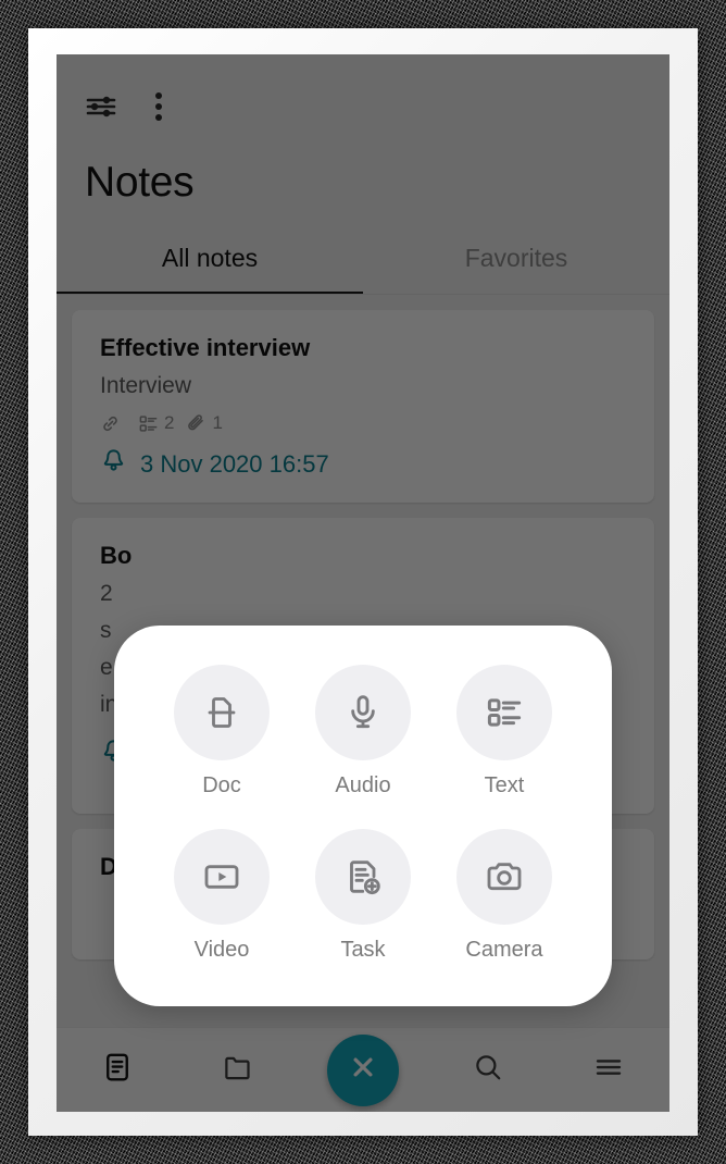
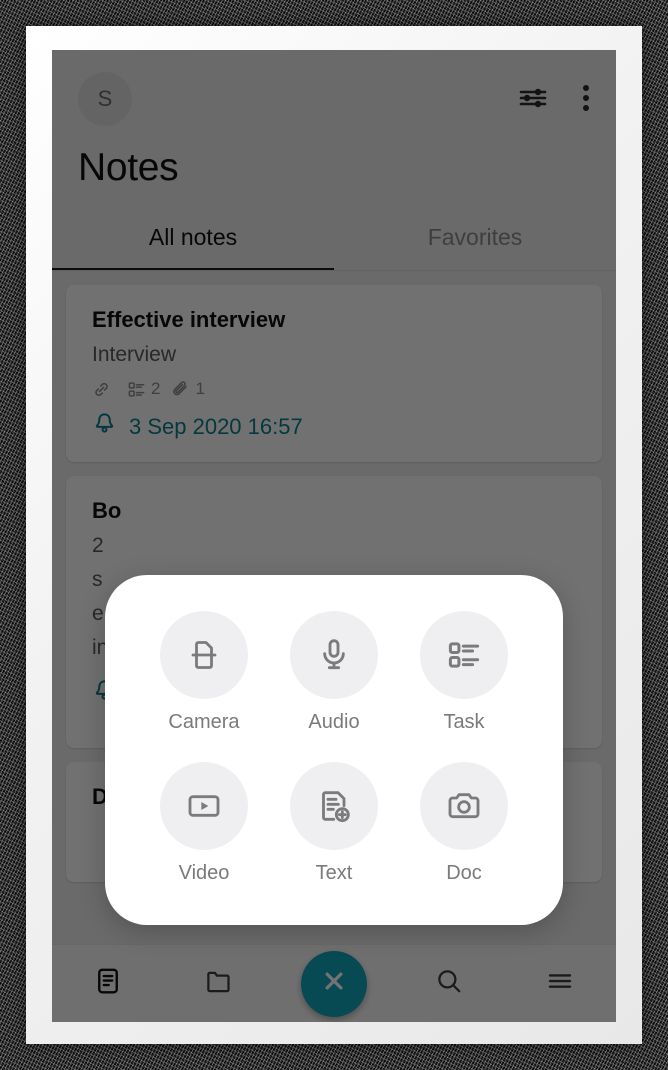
+ S
  Notes
  All notes
  Favorites
  Effective interview
  Interview
  2
  1
- 3 Nov 2020 16:57
+ 3 Sep 2020 16:57
  Bo
  2
  s
  e
  in
- Doc
+ Camera
  Audio
- Text
+ Task
  Video
- Task
+ Text
- Camera
+ Doc
